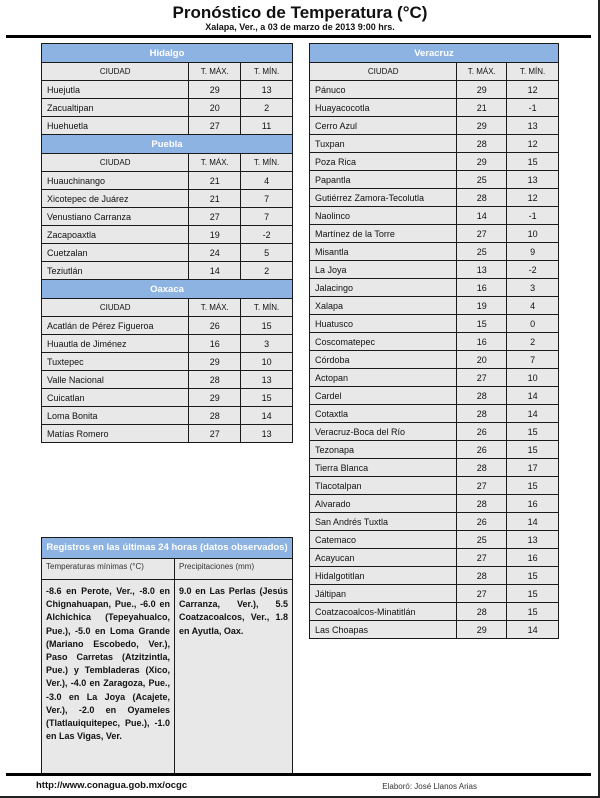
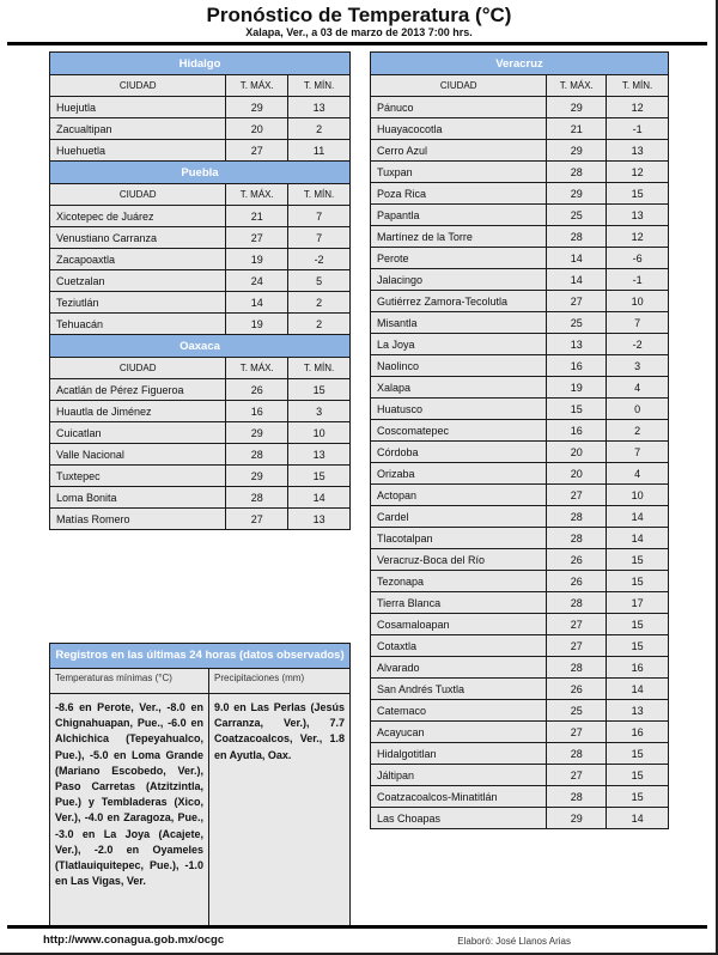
  Pronóstico de Temperatura (°C)
- Xalapa, Ver., a 03 de marzo de 2013 9:00 hrs.
+ Xalapa, Ver., a 03 de marzo de 2013 7:00 hrs.
  Hidalgo
  CIUDAD	T. MÁX.	T. MÍN.
  Huejutla	29	13
  Zacualtipan	20	2
  Huehuetla	27	11
  Puebla
  CIUDAD	T. MÁX.	T. MÍN.
- Huauchinango	21	4
  Xicotepec de Juárez	21	7
  Venustiano Carranza	27	7
  Zacapoaxtla	19	-2
  Cuetzalan	24	5
  Teziutlán	14	2
+ Tehuacán	19	2
  Oaxaca
  CIUDAD	T. MÁX.	T. MÍN.
  Acatlán de Pérez Figueroa	26	15
  Huautla de Jiménez	16	3
- Tuxtepec	29	10
+ Cuicatlan	29	10
  Valle Nacional	28	13
- Cuicatlan	29	15
+ Tuxtepec	29	15
  Loma Bonita	28	14
  Matías Romero	27	13
  Veracruz
  CIUDAD	T. MÁX.	T. MÍN.
  Pánuco	29	12
  Huayacocotla	21	-1
  Cerro Azul	29	13
  Tuxpan	28	12
  Poza Rica	29	15
  Papantla	25	13
- Gutiérrez Zamora-Tecolutla	28	12
+ Martínez de la Torre	28	12
+ Perote	14	-6
- Naolinco	14	-1
+ Jalacingo	14	-1
- Martínez de la Torre	27	10
+ Gutiérrez Zamora-Tecolutla	27	10
- Misantla	25	9
+ Misantla	25	7
  La Joya	13	-2
- Jalacingo	16	3
+ Naolinco	16	3
  Xalapa	19	4
  Huatusco	15	0
  Coscomatepec	16	2
  Córdoba	20	7
+ Orizaba	20	4
  Actopan	27	10
  Cardel	28	14
- Cotaxtla	28	14
+ Tlacotalpan	28	14
  Veracruz-Boca del Río	26	15
  Tezonapa	26	15
  Tierra Blanca	28	17
+ Cosamaloapan	27	15
- Tlacotalpan	27	15
+ Cotaxtla	27	15
  Alvarado	28	16
  San Andrés Tuxtla	26	14
  Catemaco	25	13
  Acayucan	27	16
  Hidalgotitlan	28	15
  Jáltipan	27	15
  Coatzacoalcos-Minatitlán	28	15
  Las Choapas	29	14
  Registros en las últimas 24 horas (datos observados)
  Temperaturas mínimas (°C)
  Precipitaciones (mm)
  -8.6 en Perote, Ver., -8.0 en Chignahuapan, Pue., -6.0 en Alchichica (Tepeyahualco, Pue.), -5.0 en Loma Grande (Mariano Escobedo, Ver.), Paso Carretas (Atzitzintla, Pue.) y Tembladeras (Xico, Ver.), -4.0 en Zaragoza, Pue., -3.0 en La Joya (Acajete, Ver.), -2.0 en Oyameles (Tlatlauiquitepec, Pue.), -1.0 en Las Vigas, Ver.
- 9.0 en Las Perlas (Jesús Carranza, Ver.), 5.5 Coatzacoalcos, Ver., 1.8 en Ayutla, Oax.
+ 9.0 en Las Perlas (Jesús Carranza, Ver.), 7.7 Coatzacoalcos, Ver., 1.8 en Ayutla, Oax.
  http://www.conagua.gob.mx/ocgc
  Elaboró: José Llanos Arias
